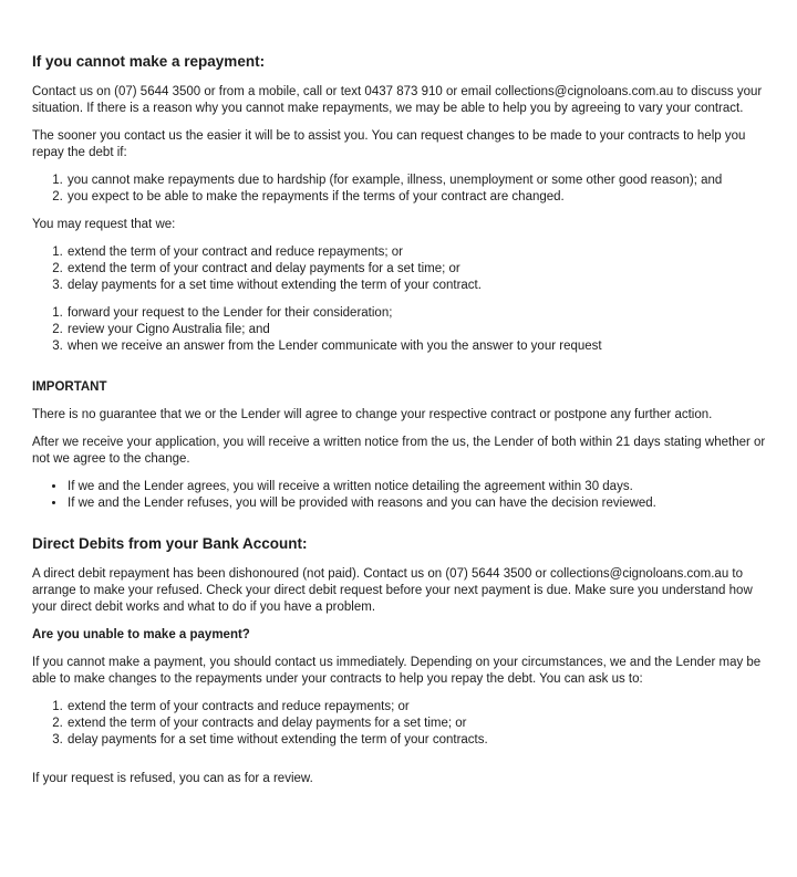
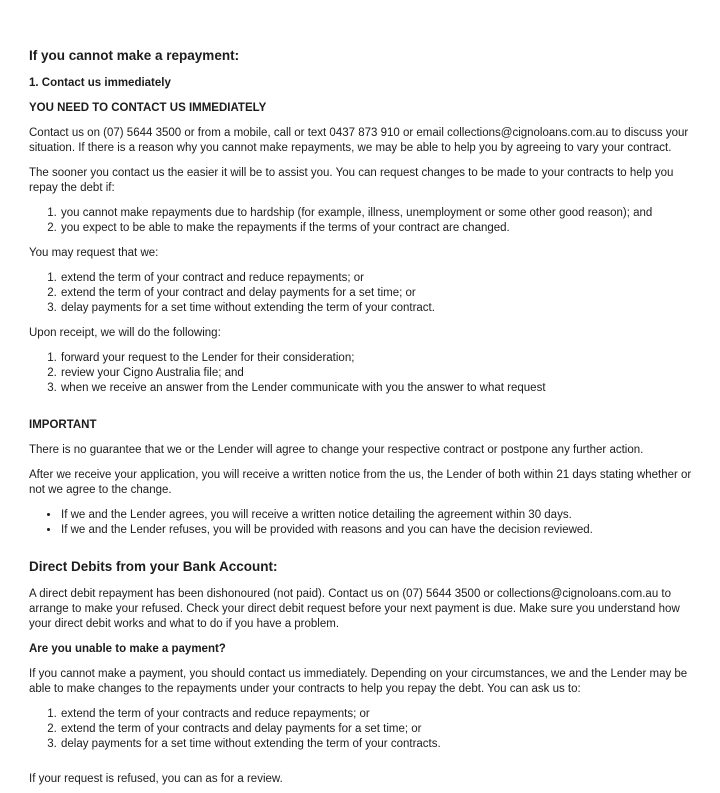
  If you cannot make a repayment:
+ 1. Contact us immediately
+ YOU NEED TO CONTACT US IMMEDIATELY
  Contact us on (07) 5644 3500 or from a mobile, call or text 0437 873 910 or email collections@cignoloans.com.au to discuss your situation. If there is a reason why you cannot make repayments, we may be able to help you by agreeing to vary your contract.
  The sooner you contact us the easier it will be to assist you. You can request changes to be made to your contracts to help you repay the debt if:
  you cannot make repayments due to hardship (for example, illness, unemployment or some other good reason); and
  you expect to be able to make the repayments if the terms of your contract are changed.
  You may request that we:
  extend the term of your contract and reduce repayments; or
  extend the term of your contract and delay payments for a set time; or
  delay payments for a set time without extending the term of your contract.
+ Upon receipt, we will do the following:
  forward your request to the Lender for their consideration;
  review your Cigno Australia file; and
- when we receive an answer from the Lender communicate with you the answer to your request
+ when we receive an answer from the Lender communicate with you the answer to what request
  IMPORTANT
  There is no guarantee that we or the Lender will agree to change your respective contract or postpone any further action.
  After we receive your application, you will receive a written notice from the us, the Lender of both within 21 days stating whether or not we agree to the change.
  If we and the Lender agrees, you will receive a written notice detailing the agreement within 30 days.
  If we and the Lender refuses, you will be provided with reasons and you can have the decision reviewed.
  Direct Debits from your Bank Account:
  A direct debit repayment has been dishonoured (not paid). Contact us on (07) 5644 3500 or collections@cignoloans.com.au to arrange to make your refused. Check your direct debit request before your next payment is due. Make sure you understand how your direct debit works and what to do if you have a problem.
  Are you unable to make a payment?
  If you cannot make a payment, you should contact us immediately. Depending on your circumstances, we and the Lender may be able to make changes to the repayments under your contracts to help you repay the debt. You can ask us to:
  extend the term of your contracts and reduce repayments; or
  extend the term of your contracts and delay payments for a set time; or
  delay payments for a set time without extending the term of your contracts.
  If your request is refused, you can as for a review.
